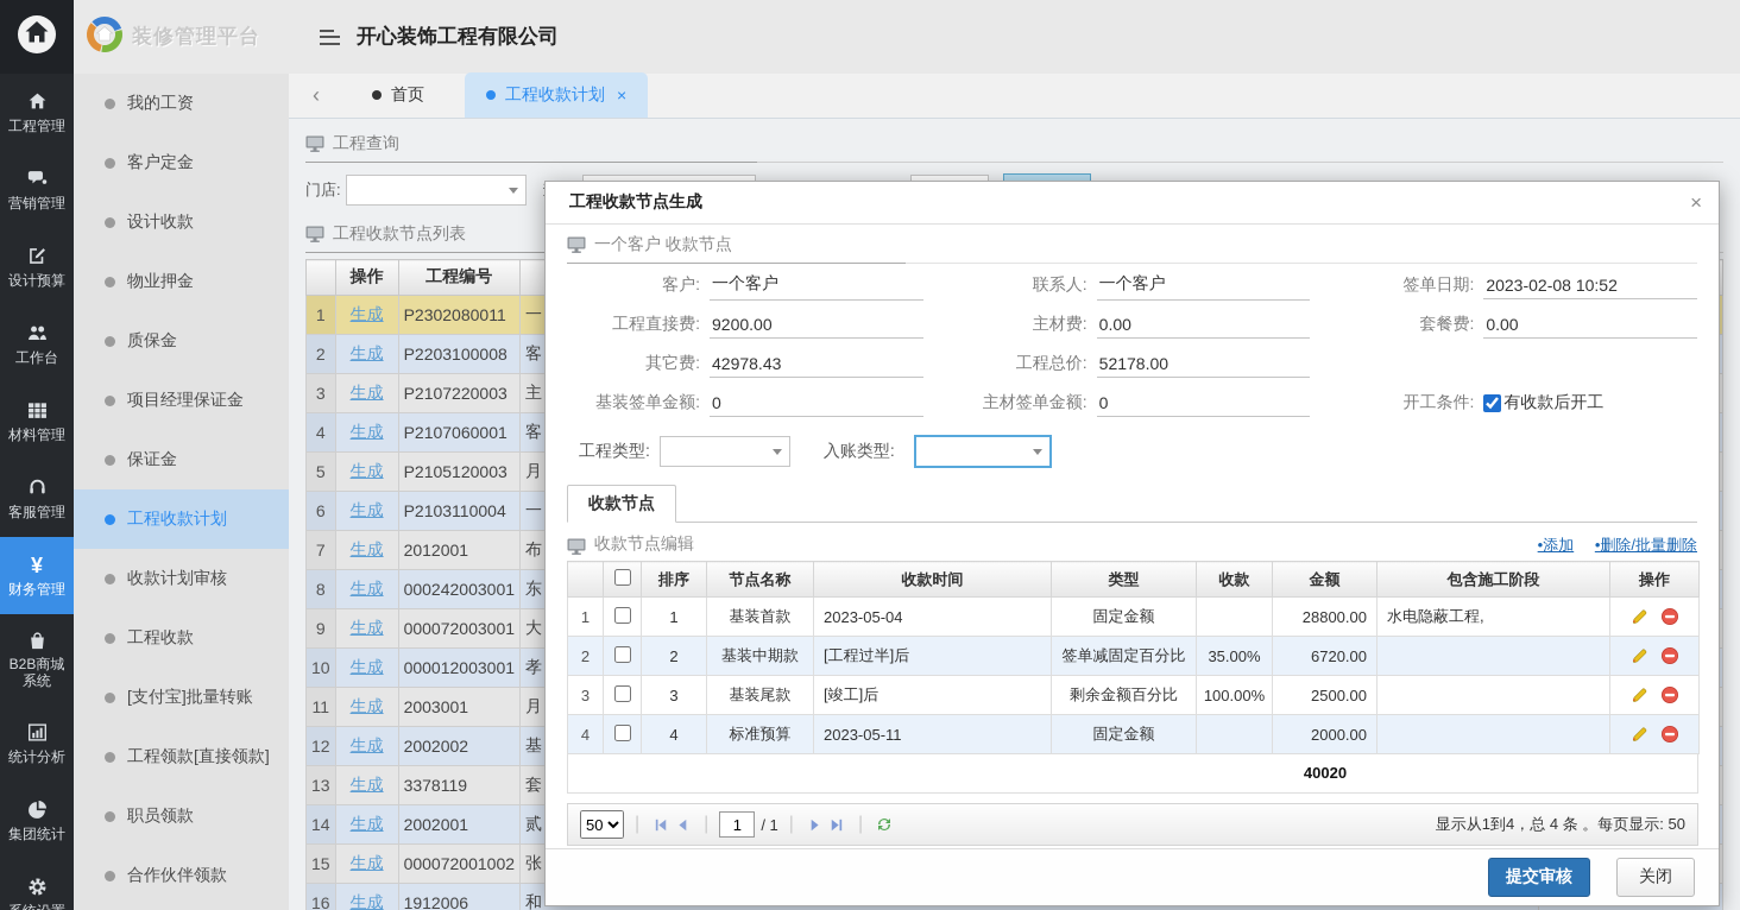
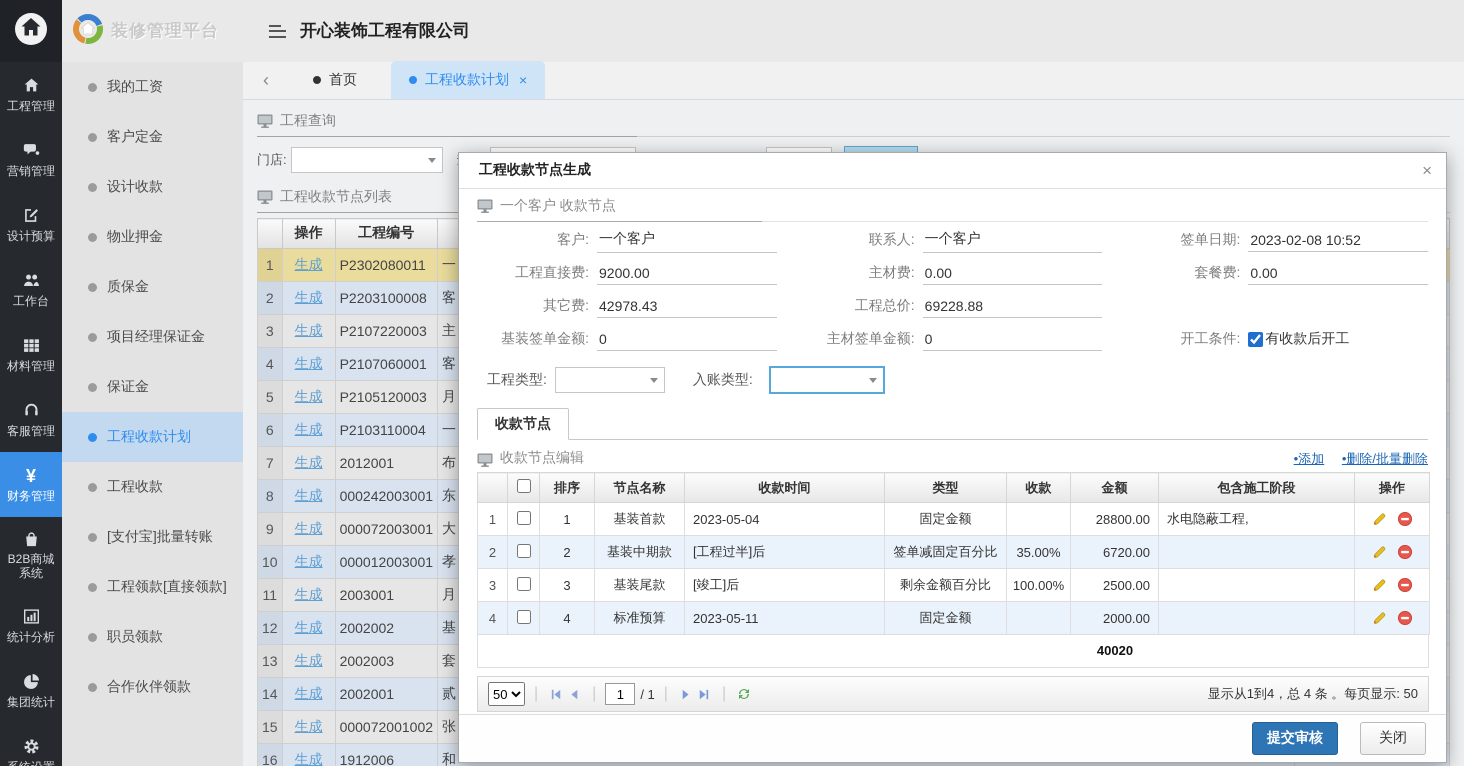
  工程管理
  营销管理
  设计预算
  工作台
  材料管理
  客服管理
  ¥
  财务管理
  B2B商城系统
  统计分析
  集团统计
  装修管理平台
  我的工资
  客户定金
  设计收款
  物业押金
  质保金
  项目经理保证金
  保证金
  工程收款计划
- 收款计划审核
  工程收款
  [支付宝]批量转账
  工程领款[直接领款]
  职员领款
  合作伙伴领款
  开心装饰工程有限公司
  ‹
  首页
  工程收款计划
  ×
  工程查询
  门店:
  工程收款节点列表
  	操作	工程编号
  1	生成	P2302080011	一
  2	生成	P2203100008	客
  3	生成	P2107220003	主
  4	生成	P2107060001	客
  5	生成	P2105120003	月
  6	生成	P2103110004	一
  7	生成	2012001	布
  8	生成	000242003001	东
  9	生成	000072003001	大
  10	生成	000012003001	孝
  11	生成	2003001	月
  12	生成	2002002	基
- 13	生成	3378119	套
+ 13	生成	2002003	套
  14	生成	2002001	贰
  15	生成	000072001002	张
  16	生成	1912006	和
  工程收款节点生成
  ×
  一个客户 收款节点
  客户:
  一个客户
  联系人:
  一个客户
  签单日期:
  2023-02-08 10:52
  工程直接费:
  9200.00
  主材费:
  0.00
  套餐费:
  0.00
  其它费:
  42978.43
  工程总价:
- 52178.00
+ 69228.88
  基装签单金额:
  0
  主材签单金额:
  0
  开工条件:
  有收款后开工
  工程类型:
  入账类型:
  收款节点
  收款节点编辑
  •添加 •删除/批量删除
  		排序	节点名称	收款时间	类型	收款	金额	包含施工阶段	操作
  1		1	基装首款	2023-05-04	固定金额		28800.00	水电隐蔽工程,
  2		2	基装中期款	[工程过半]后	签单减固定百分比	35.00%	6720.00
  3		3	基装尾款	[竣工]后	剩余金额百分比	100.00%	2500.00
  4		4	标准预算	2023-05-11	固定金额		2000.00
  40020
  50
  |
  |
  1
  / 1
  |
  |
  显示从1到4，总 4 条 。每页显示: 50
  提交审核
  关闭
